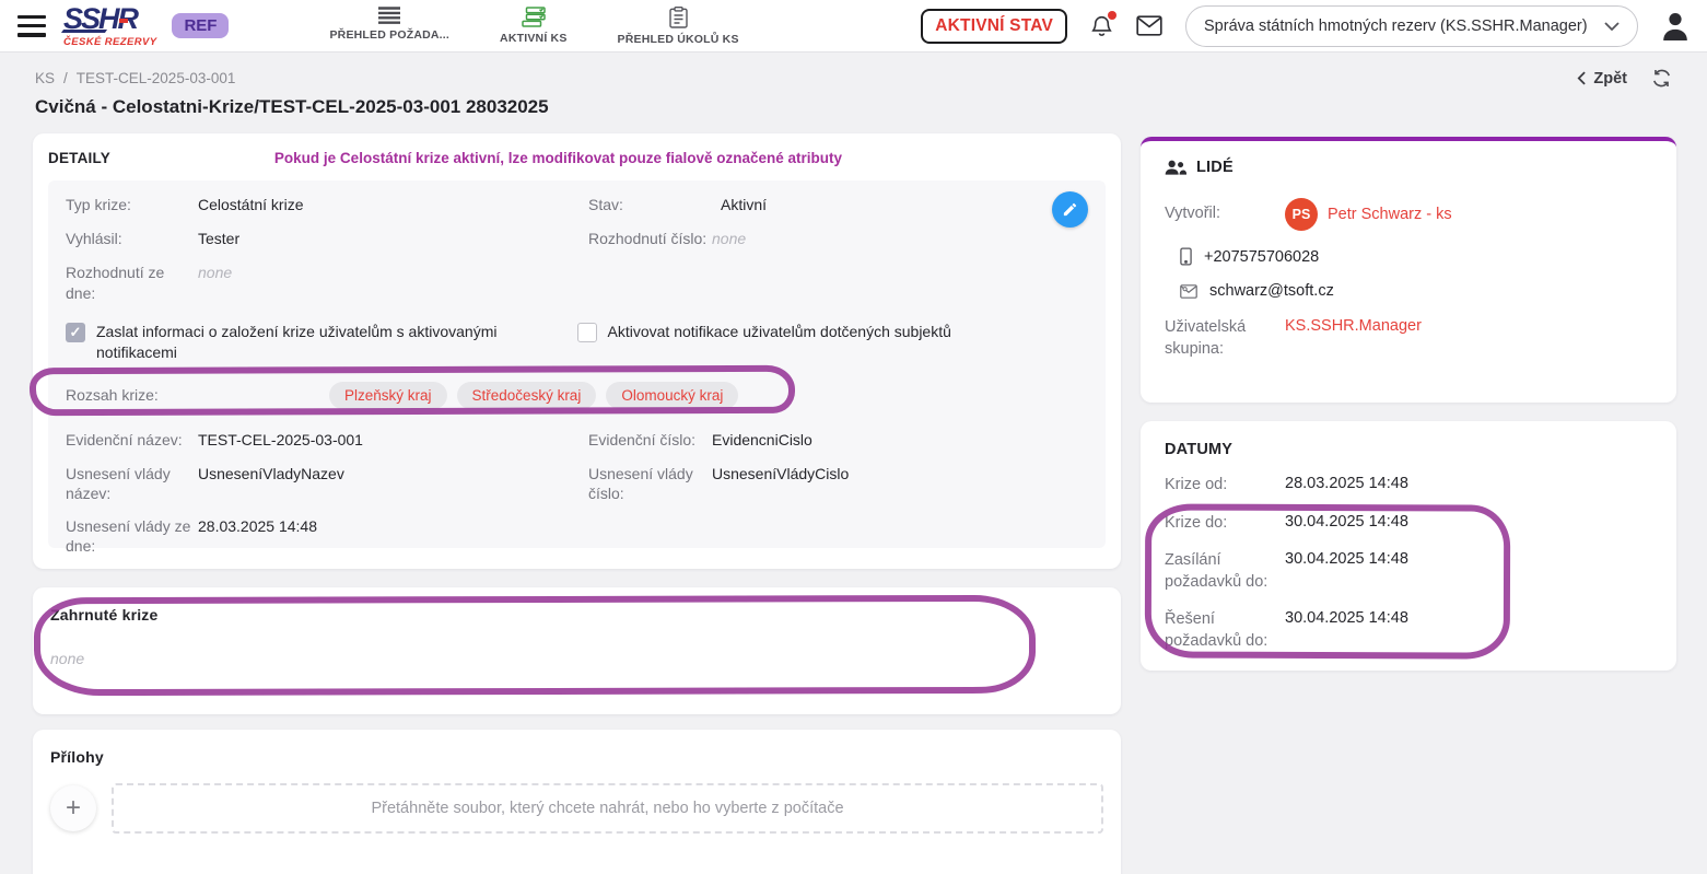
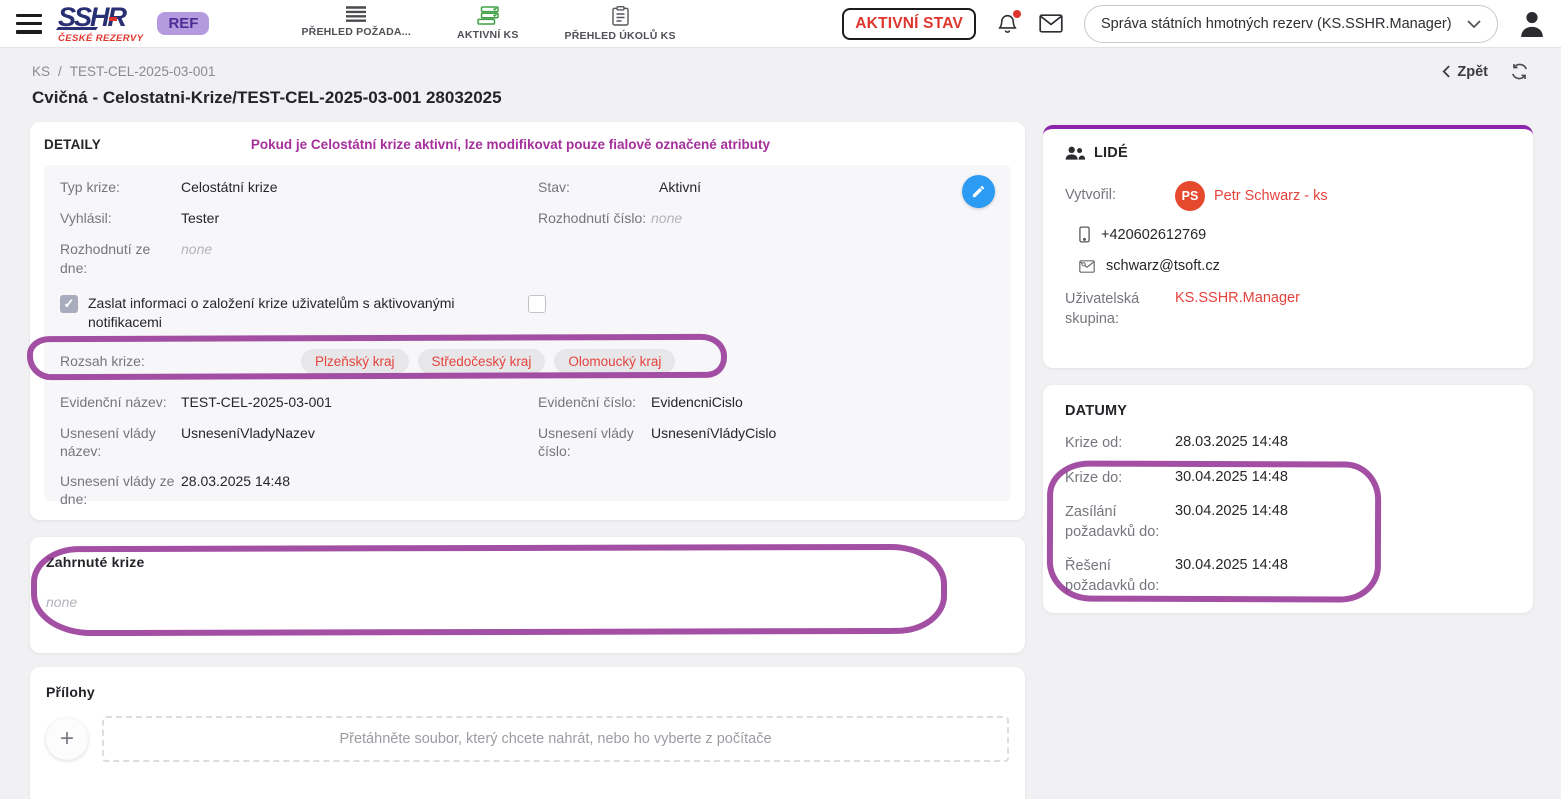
  SSHR
  ČESKÉ REZERVY
  REF
  PŘEHLED POŽADA...
  AKTIVNÍ KS
  PŘEHLED ÚKOLŮ KS
  AKTIVNÍ STAV
  Správa státních hmotných rezerv (KS.SSHR.Manager)
  KS
  /
  TEST-CEL-2025-03-001
  Zpět
  Cvičná - Celostatni-Krize/TEST-CEL-2025-03-001 28032025
  DETAILY
  Pokud je Celostátní krize aktivní, lze modifikovat pouze fialově označené atributy
  Typ krize:
  Celostátní krize
  Stav:
  Aktivní
  Vyhlásil:
  Tester
  Rozhodnutí číslo:
  none
  Rozhodnutí ze dne:
  none
  ✓
  Zaslat informaci o založení krize uživatelům s aktivovanými notifikacemi
- Aktivovat notifikace uživatelům dotčených subjektů
  Rozsah krize:
  Plzeňský kraj
  Středočeský kraj
  Olomoucký kraj
  Evidenční název:
  TEST-CEL-2025-03-001
  Evidenční číslo:
  EvidencniCislo
  Usnesení vlády název:
  UsneseníVladyNazev
  Usnesení vlády číslo:
  UsneseníVládyCislo
  Usnesení vlády ze dne:
  28.03.2025 14:48
  Zahrnuté krize
  none
  Přílohy
  +
  Přetáhněte soubor, který chcete nahrát, nebo ho vyberte z počítače
  LIDÉ
  Vytvořil:
  PS
  Petr Schwarz - ks
- +207575706028
+ +420602612769
  schwarz@tsoft.cz
  Uživatelská skupina:
  KS.SSHR.Manager
  DATUMY
  Krize od:
  28.03.2025 14:48
  Krize do:
  30.04.2025 14:48
  Zasílání požadavků do:
  30.04.2025 14:48
  Řešení požadavků do:
  30.04.2025 14:48
